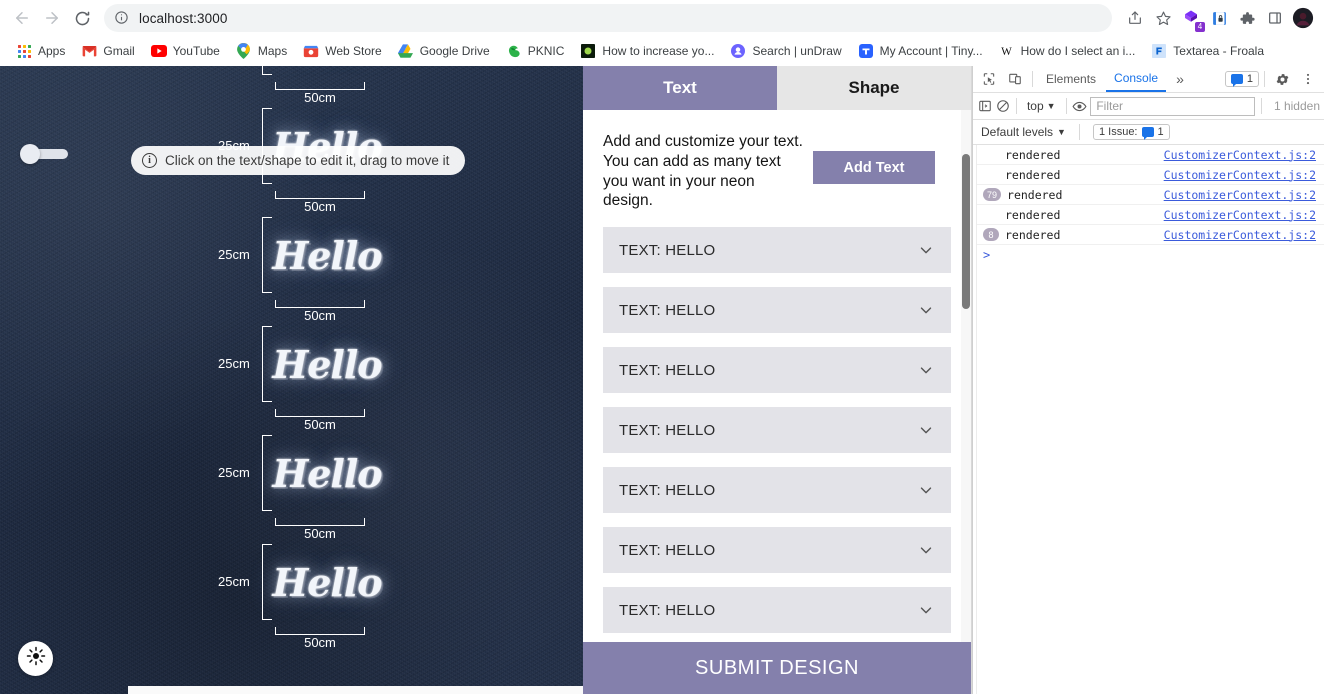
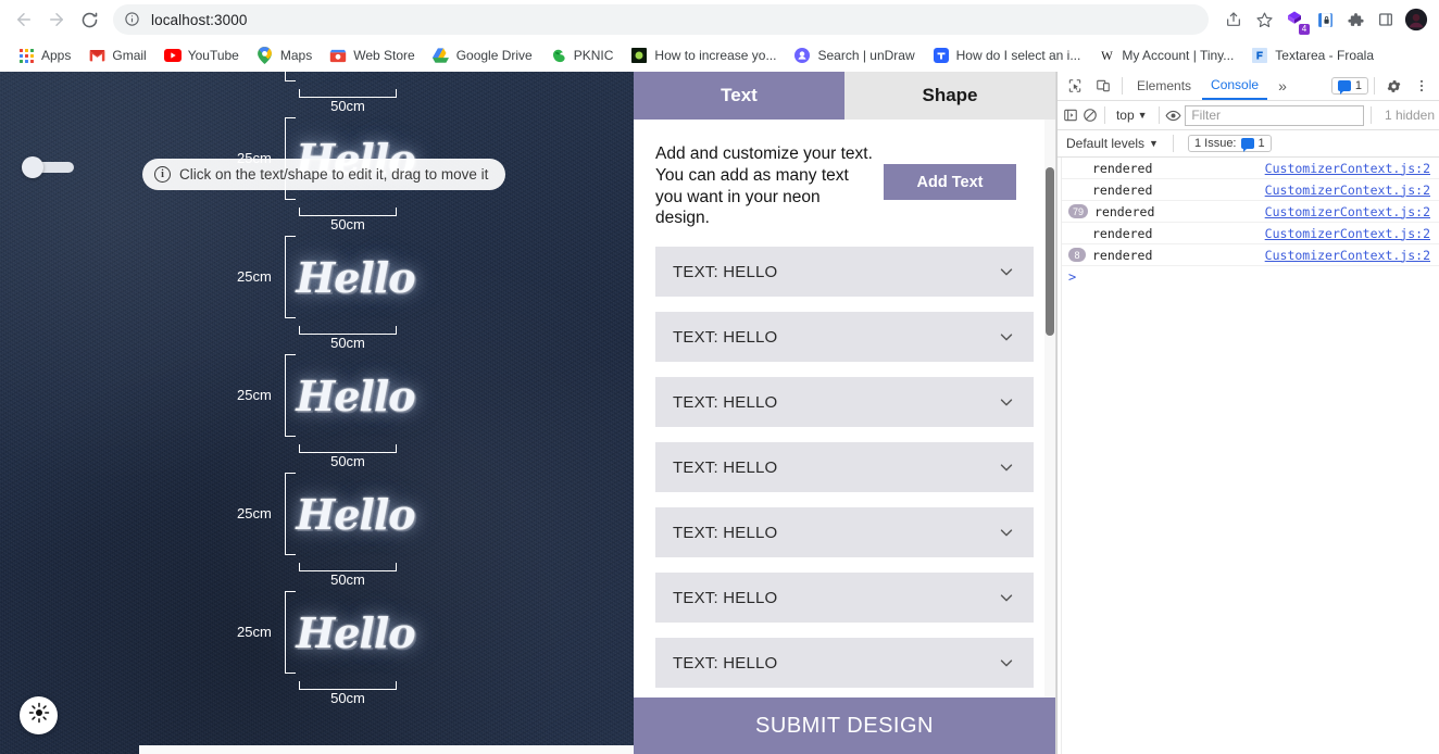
  localhost:3000
  4
  Apps
  Gmail
  YouTube
  Maps
  Web Store
  Google Drive
  PKNIC
  How to increase yo...
  Search | unDraw
- My Account | Tiny...
+ How do I select an i...
  W
- How do I select an i...
+ My Account | Tiny...
  Textarea - Froala
  i
  Click on the text/shape to edit it, drag to move it
  50cm
  25cm
  50cm
  25cm
  Hello
  50cm
  25cm
  Hello
  50cm
  25cm
  Hello
  50cm
  25cm
  Hello
  50cm
  Text
  Shape
  Add and customize your text. You can add as many text you want in your neon design.
  Add Text
  TEXT: HELLO
  TEXT: HELLO
  TEXT: HELLO
  TEXT: HELLO
  TEXT: HELLO
  TEXT: HELLO
  TEXT: HELLO
  SUBMIT DESIGN
  Elements
  Console
  »
  1
  top
  ▼
  Filter
  1 hidden
  Default levels
  ▼
  1 Issue:
  1
  rendered
  CustomizerContext.js:2
  rendered
  CustomizerContext.js:2
  79
  rendered
  CustomizerContext.js:2
  rendered
  CustomizerContext.js:2
  8
  rendered
  CustomizerContext.js:2
  >
